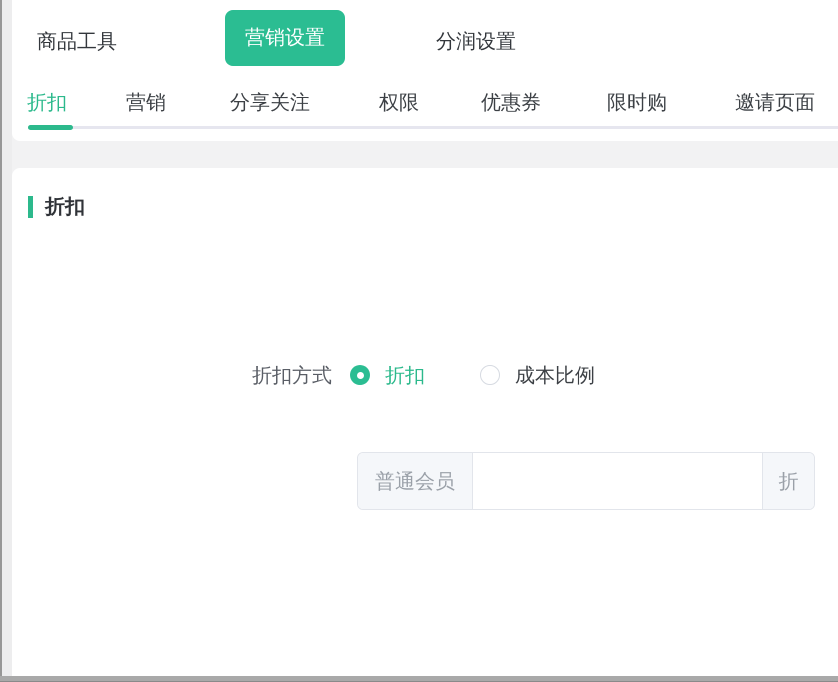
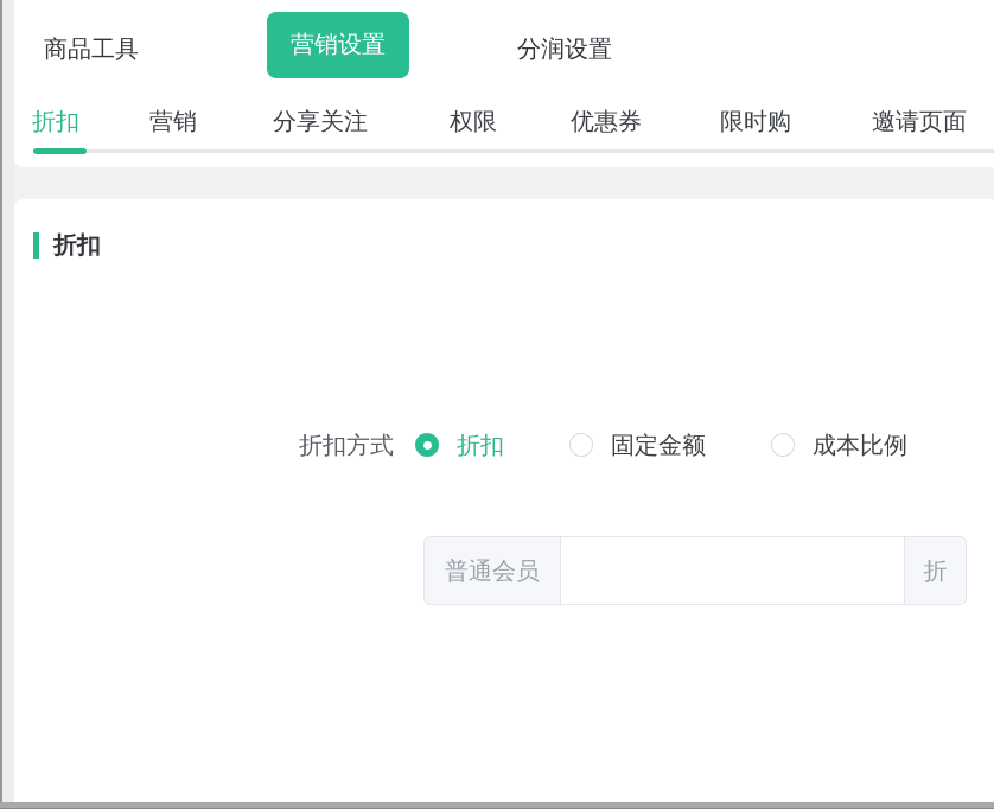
  商品工具
  营销设置
  分润设置
  折扣
  营销
  分享关注
  权限
  优惠券
  限时购
  邀请页面
  折扣
  折扣方式
  折扣
+ 固定金额
  成本比例
  普通会员
  折
